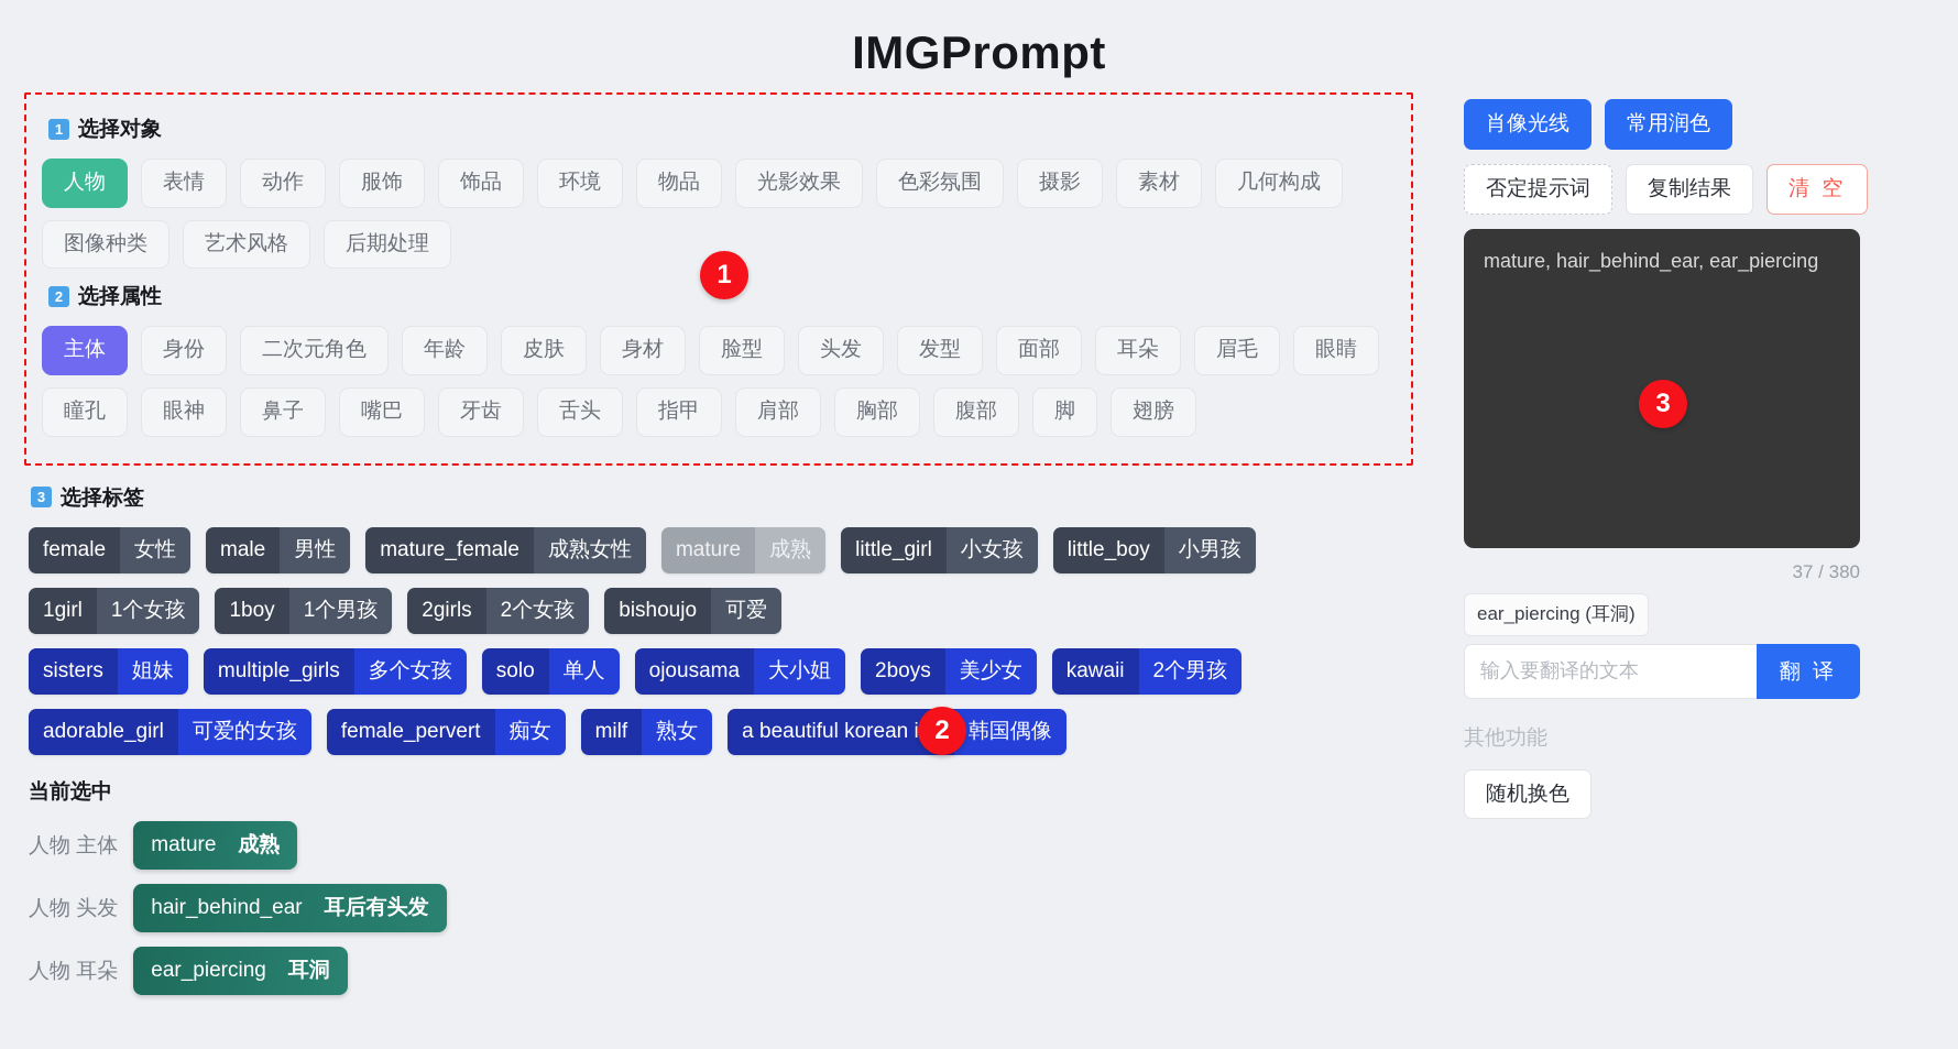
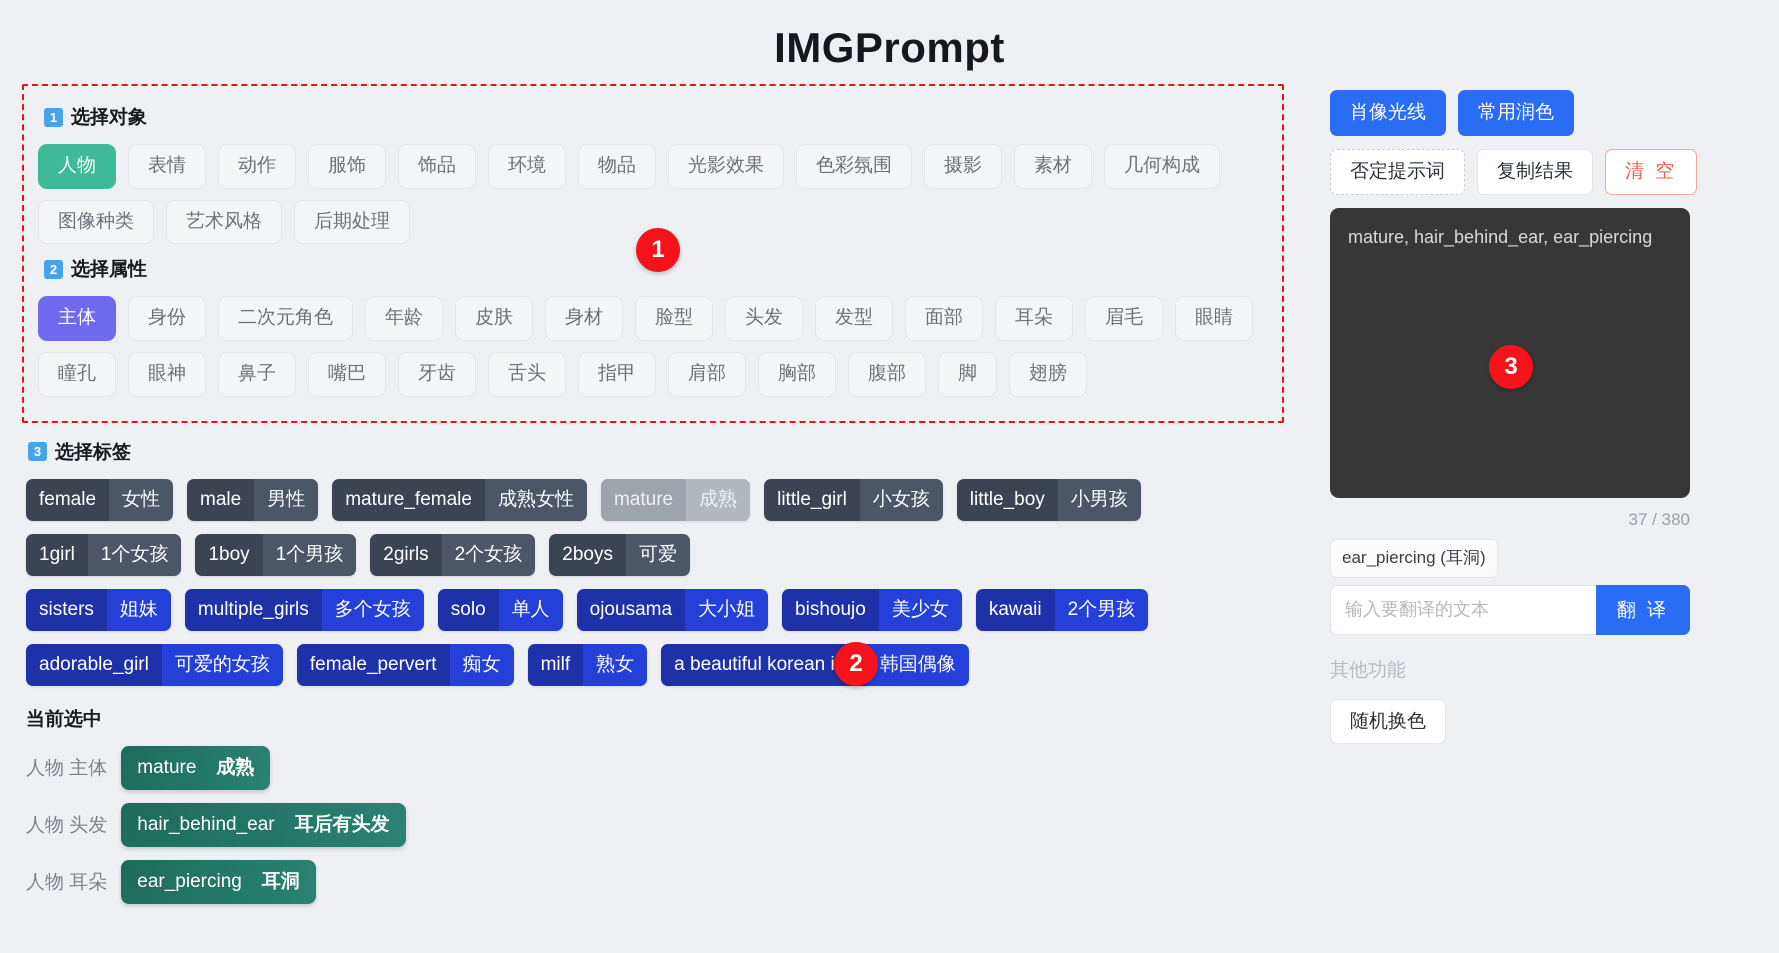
  IMGPrompt
  1
  选择对象
  人物
  表情
  动作
  服饰
  饰品
  环境
  物品
  光影效果
  色彩氛围
  摄影
  素材
  几何构成
  图像种类
  艺术风格
  后期处理
  2
  选择属性
  主体
  身份
  二次元角色
  年龄
  皮肤
  身材
  脸型
  头发
  发型
  面部
  耳朵
  眉毛
  眼睛
  瞳孔
  眼神
  鼻子
  嘴巴
  牙齿
  舌头
  指甲
  肩部
  胸部
  腹部
  脚
  翅膀
  1
  3
  选择标签
  female
  女性
  male
  男性
  mature_female
  成熟女性
  mature
  成熟
  little_girl
  小女孩
  little_boy
  小男孩
  1girl
  1个女孩
  1boy
  1个男孩
  2girls
  2个女孩
- bishoujo
+ 2boys
  可爱
  sisters
  姐妹
  multiple_girls
  多个女孩
  solo
  单人
  ojousama
  大小姐
- 2boys
+ bishoujo
  美少女
  kawaii
  2个男孩
  adorable_girl
  可爱的女孩
  female_pervert
  痴女
  milf
  熟女
  a beautiful korean i
  韩国偶像
  当前选中
  人物 主体
  mature
  成熟
  人物 头发
  hair_behind_ear
  耳后有头发
  人物 耳朵
  ear_piercing
  耳洞
  2
  肖像光线
  常用润色
  否定提示词
  复制结果
  清 空
  mature, hair_behind_ear, ear_piercing
  37 / 380
  ear_piercing (耳洞)
  输入要翻译的文本
  翻 译
  其他功能
  随机换色
  3
